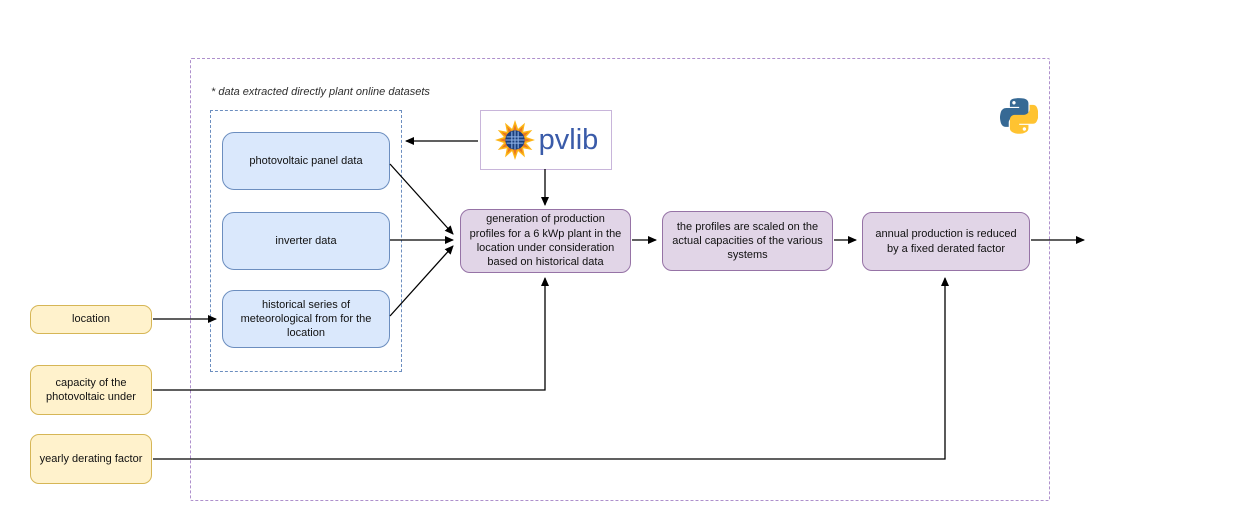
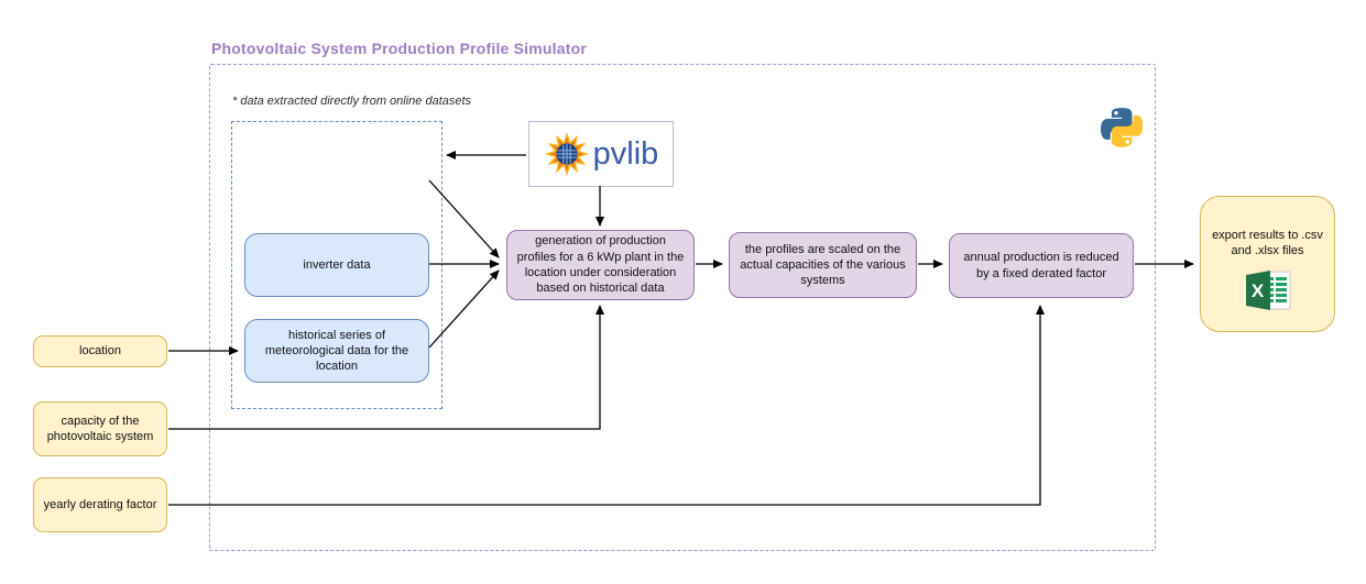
+ Photovoltaic System Production Profile Simulator
- * data extracted directly plant online datasets
+ * data extracted directly from online datasets
- photovoltaic panel data
  inverter data
- historical series of meteorological from for the location
+ historical series of meteorological data for the location
  pvlib
  generation of production profiles for a 6 kWp plant in the location under consideration based on historical data
  the profiles are scaled on the actual capacities of the various systems
  annual production is reduced by a fixed derated factor
+ export results to .csv and .xlsx files
+ X
  location
- capacity of the photovoltaic under
+ capacity of the photovoltaic system
  yearly derating factor
